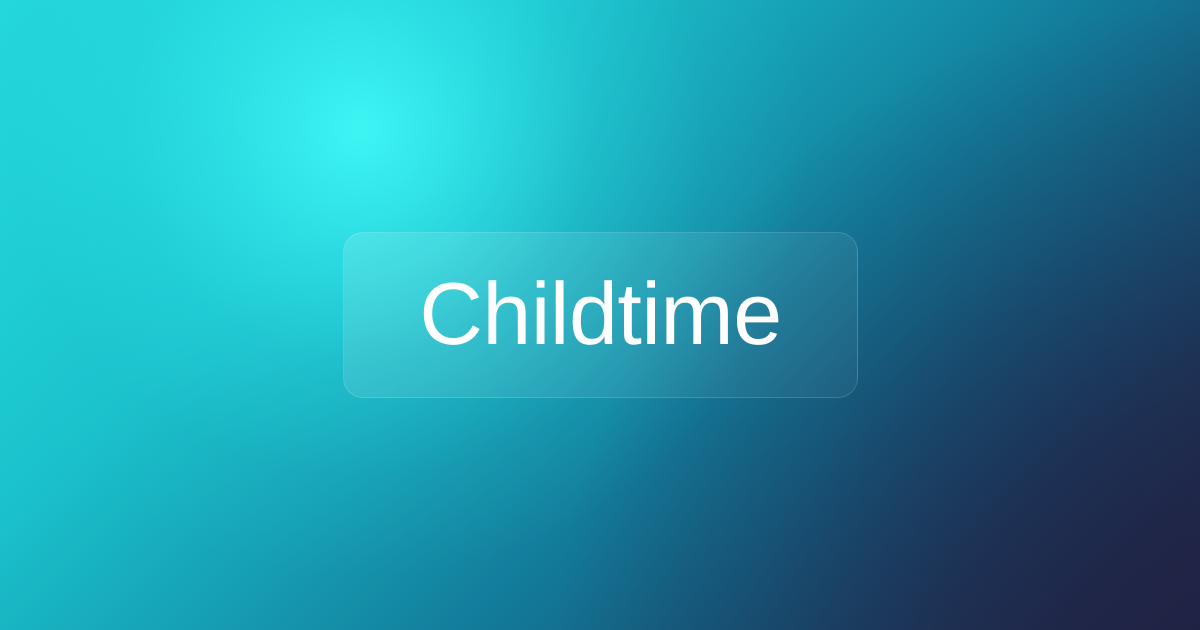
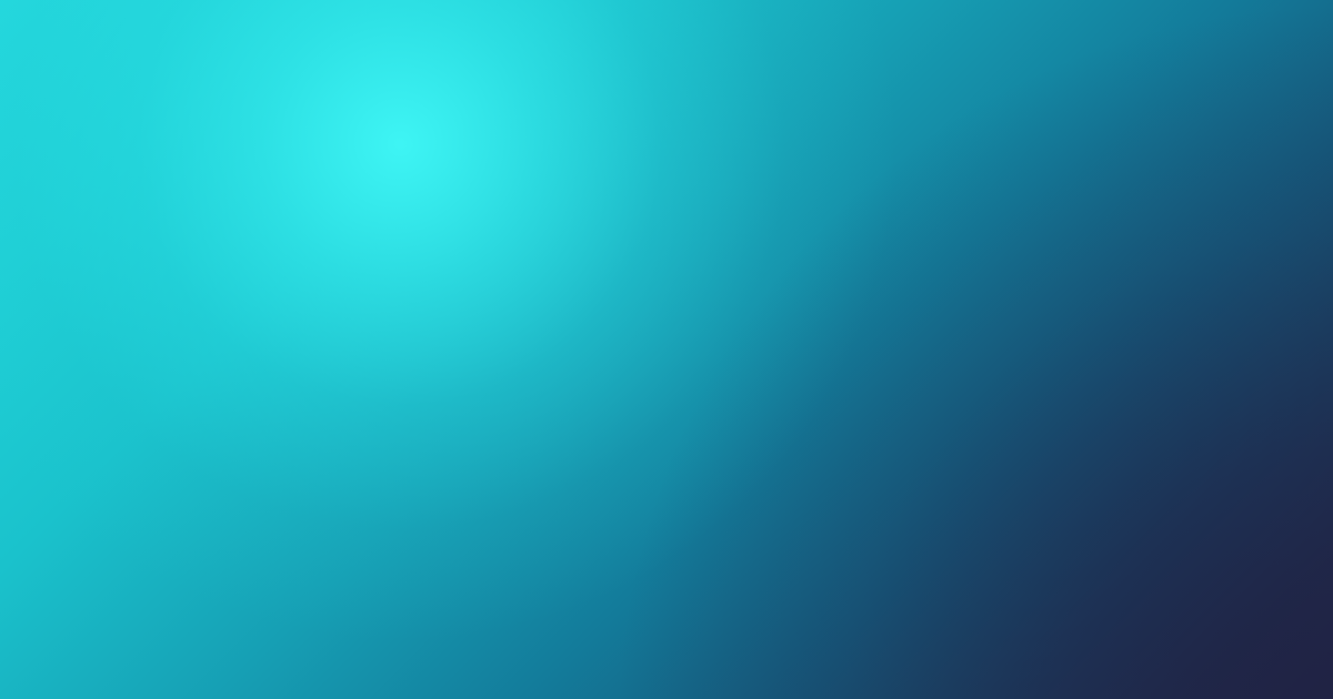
- Childtime
